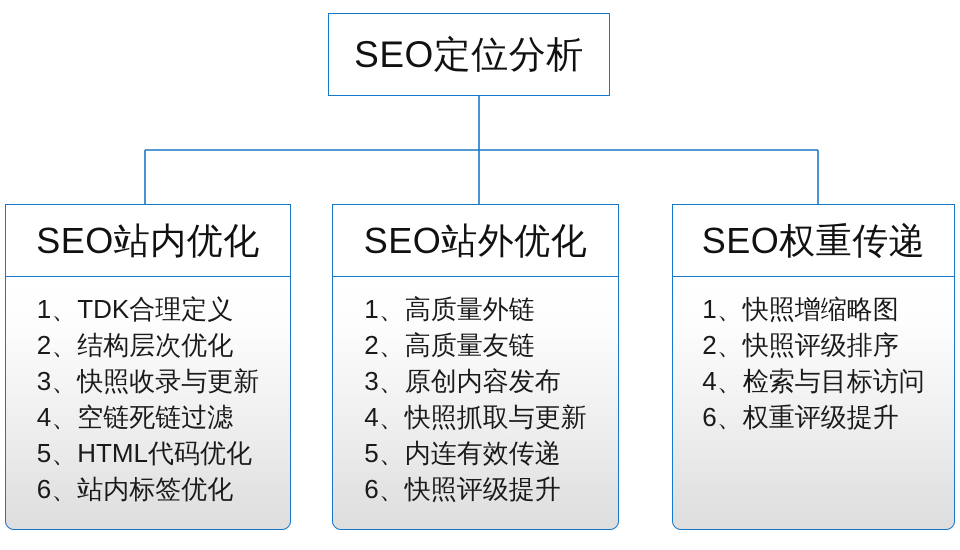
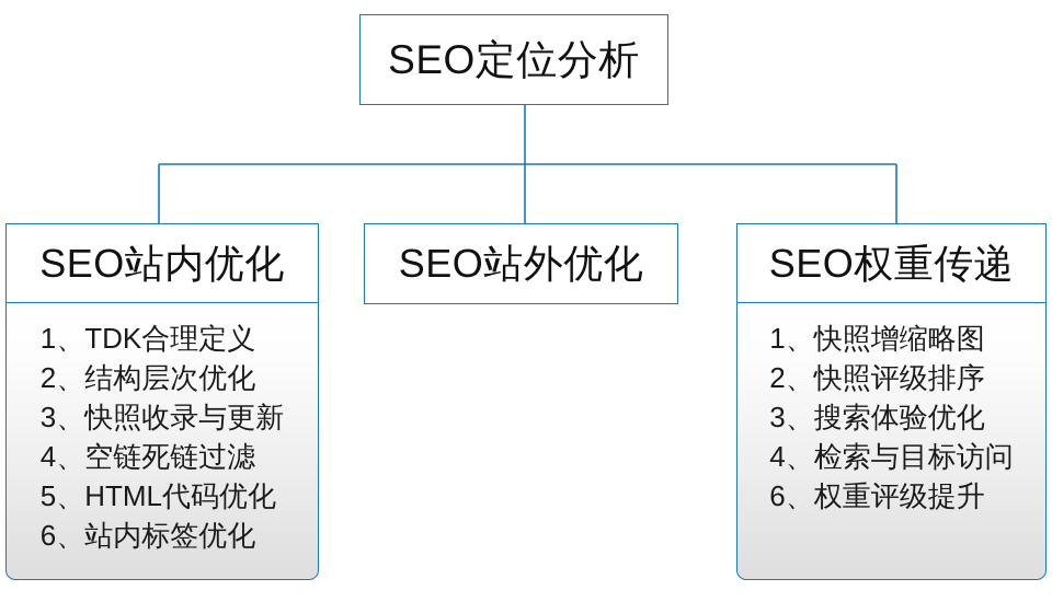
  SEO定位分析
  SEO站内优化
  1、TDK合理定义
  2、结构层次优化
  3、快照收录与更新
  4、空链死链过滤
  5、HTML代码优化
  6、站内标签优化
  SEO站外优化
- 1、高质量外链
- 2、高质量友链
- 3、原创内容发布
- 4、快照抓取与更新
- 5、内连有效传递
- 6、快照评级提升
  SEO权重传递
  1、快照增缩略图
  2、快照评级排序
+ 3、搜索体验优化
  4、检索与目标访问
  6、权重评级提升
